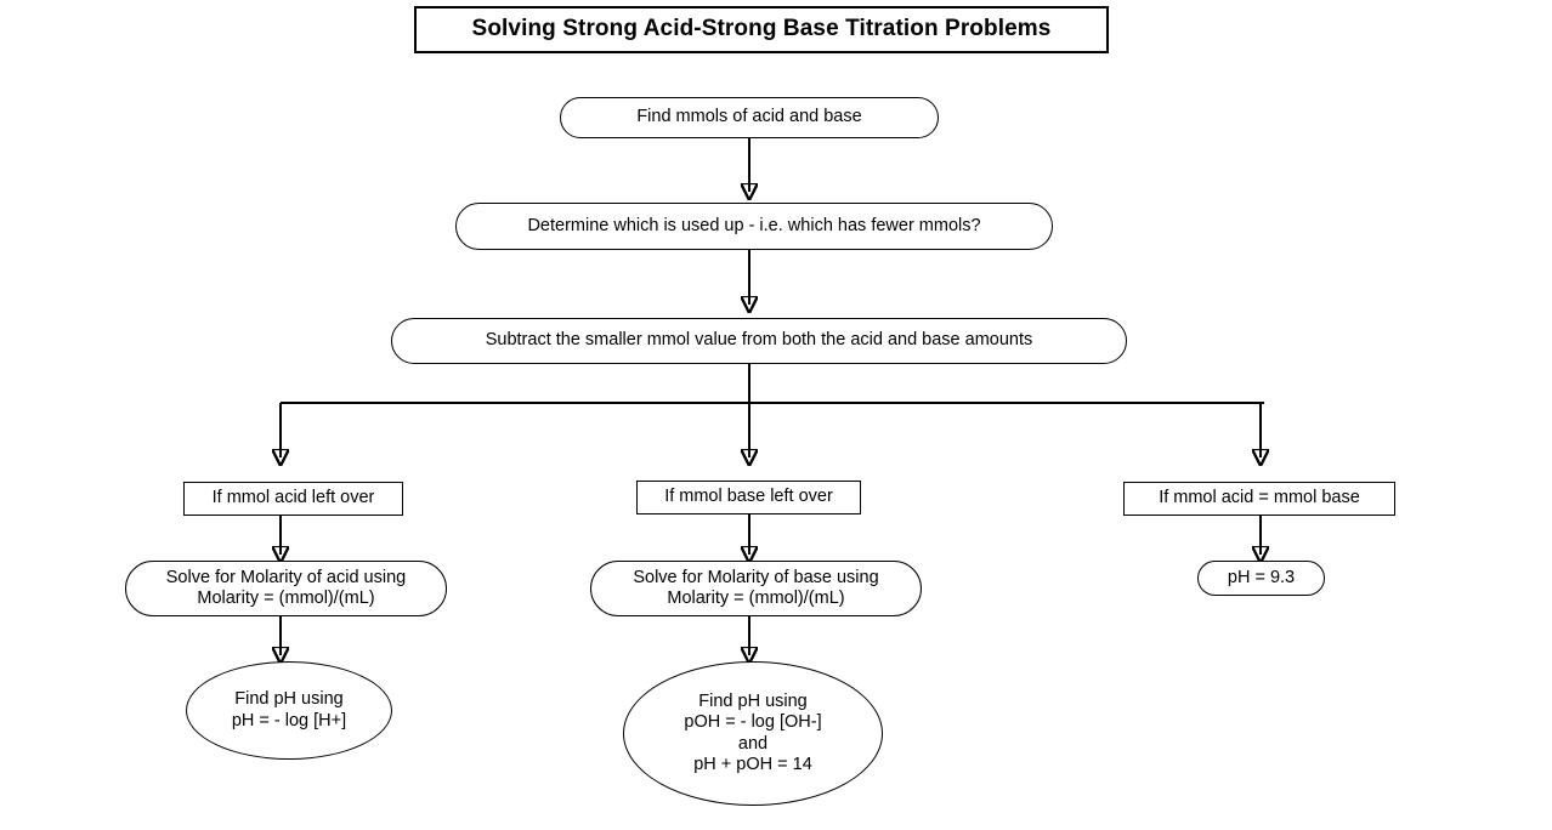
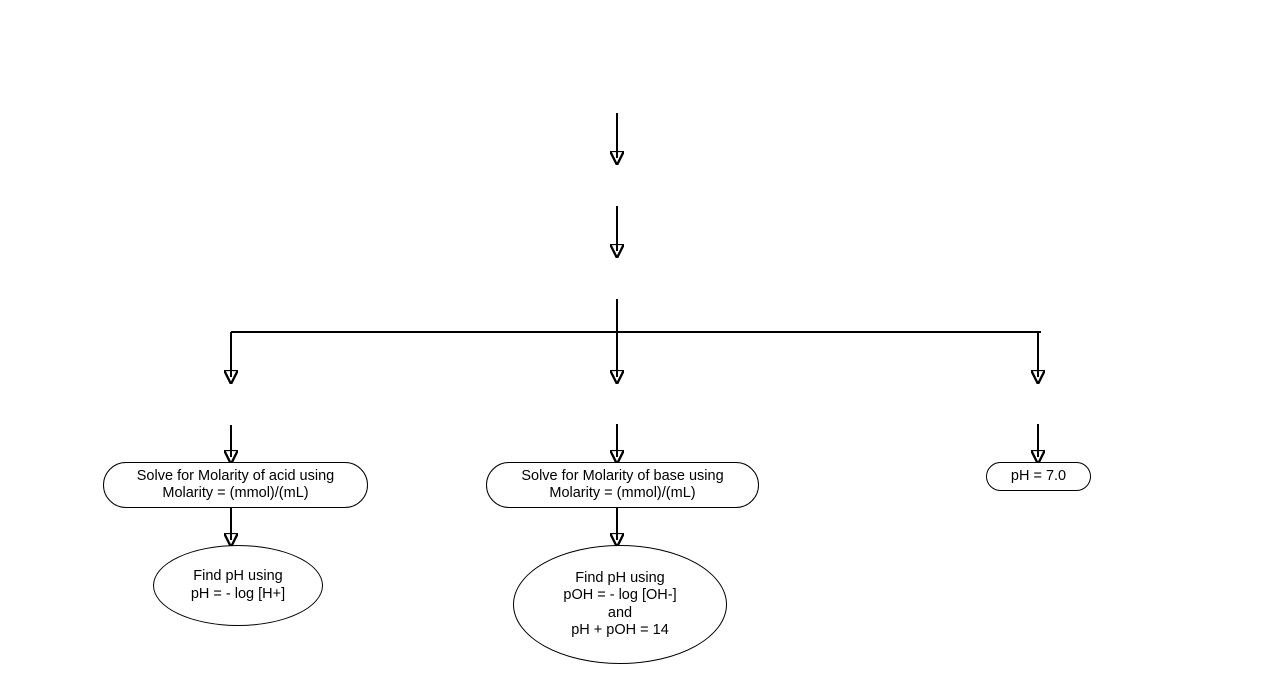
- Solving Strong Acid-Strong Base Titration Problems
- Find mmols of acid and base
- Determine which is used up - i.e. which has fewer mmols?
- Subtract the smaller mmol value from both the acid and base amounts
- If mmol acid left over
- If mmol base left over
- If mmol acid = mmol base
  Solve for Molarity of acid using
  Molarity = (mmol)/(mL)
  Solve for Molarity of base using
  Molarity = (mmol)/(mL)
- pH = 9.3
+ pH = 7.0
  Find pH using
  pH = - log [H+]
  Find pH using
  pOH = - log [OH-]
  and
  pH + pOH = 14
